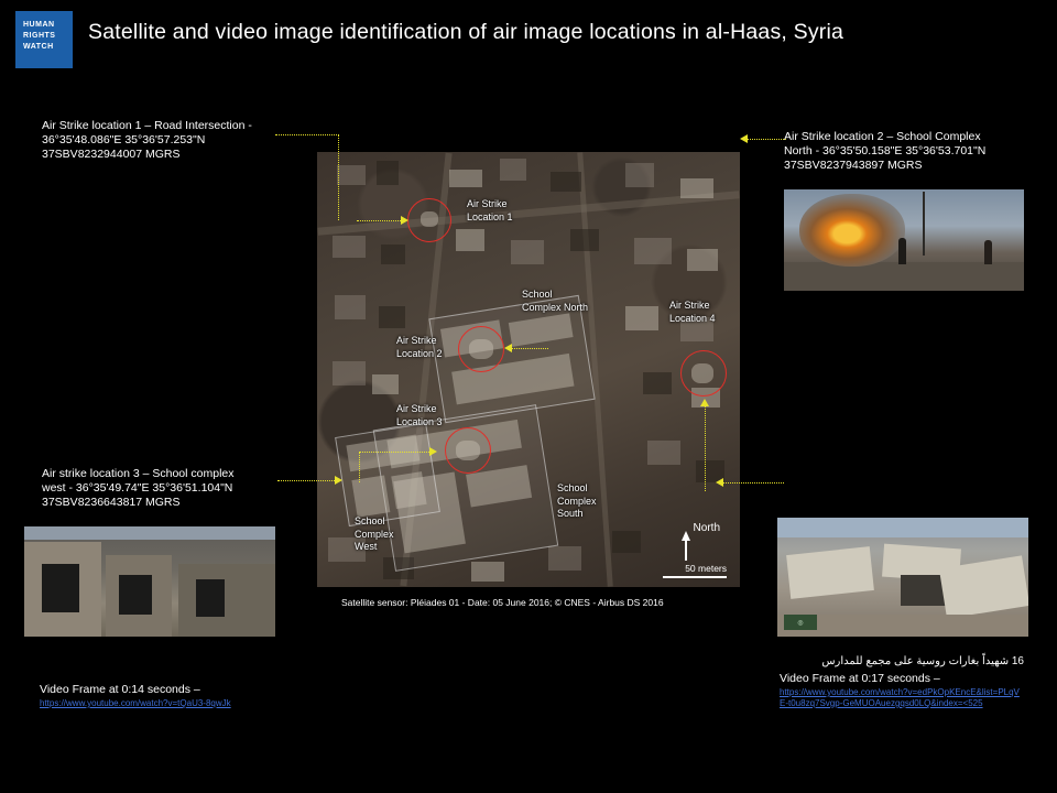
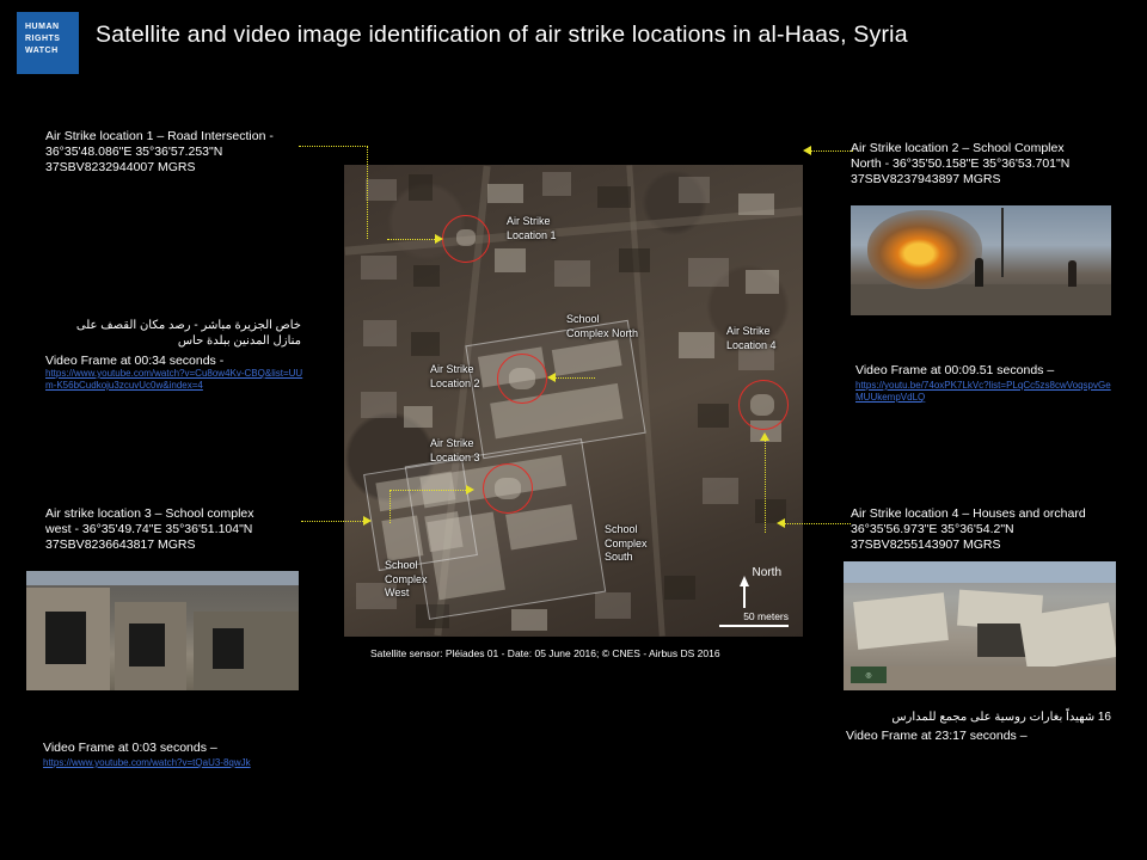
- Satellite and video image identification of air image locations in al-Haas, Syria
+ Satellite and video image identification of air strike locations in al-Haas, Syria
  Air Strike
  Location 1
  Air Strike
  Location 2
  Air Strike
  Location 3
  Air Strike
  Location 4
  School
  Complex North
  School
  Complex
  South
  School
  Complex
  West
  North
  50 meters
  Satellite sensor: Pléiades 01 - Date: 05 June 2016; © CNES - Airbus DS 2016
  Air Strike location 1 – Road Intersection -
  36°35'48.086"E 35°36'57.253"N
  37SBV8232944007 MGRS
+ خاص الجزيرة مباشر - رصد مكان القصف على منازل المدنين ببلدة حاس
+ Video Frame at 00:34 seconds -
+ https://www.youtube.com/watch?v=Cu8ow4Kv-CBQ&list=UUm-K56bCudkoju3zcuvUc0w&index=4
  Air Strike location 2 – School Complex
  North - 36°35'50.158"E 35°36'53.701"N
  37SBV8237943897 MGRS
+ Video Frame at 00:09.51 seconds –
+ https://youtu.be/74oxPK7LkVc?list=PLqCc5zs8cwVoqspvGeMUUkempVdLQ
  Air strike location 3 – School complex
  west - 36°35'49.74"E 35°36'51.104"N
  37SBV8236643817 MGRS
- Video Frame at 0:14 seconds –
+ Video Frame at 0:03 seconds –
  https://www.youtube.com/watch?v=tQaU3-8qwJk
+ Air Strike location 4 – Houses and orchard
+ 36°35'56.973"E 35°36'54.2"N
+ 37SBV8255143907 MGRS
  16 شهيداً بغارات روسية على مجمع للمدارس
- Video Frame at 0:17 seconds –
+ Video Frame at 23:17 seconds –
- https://www.youtube.com/watch?v=edPkOpKEncE&list=PLqVE-t0u8zq7Svgp-GeMUOAuezgqsd0LQ&index=<525
